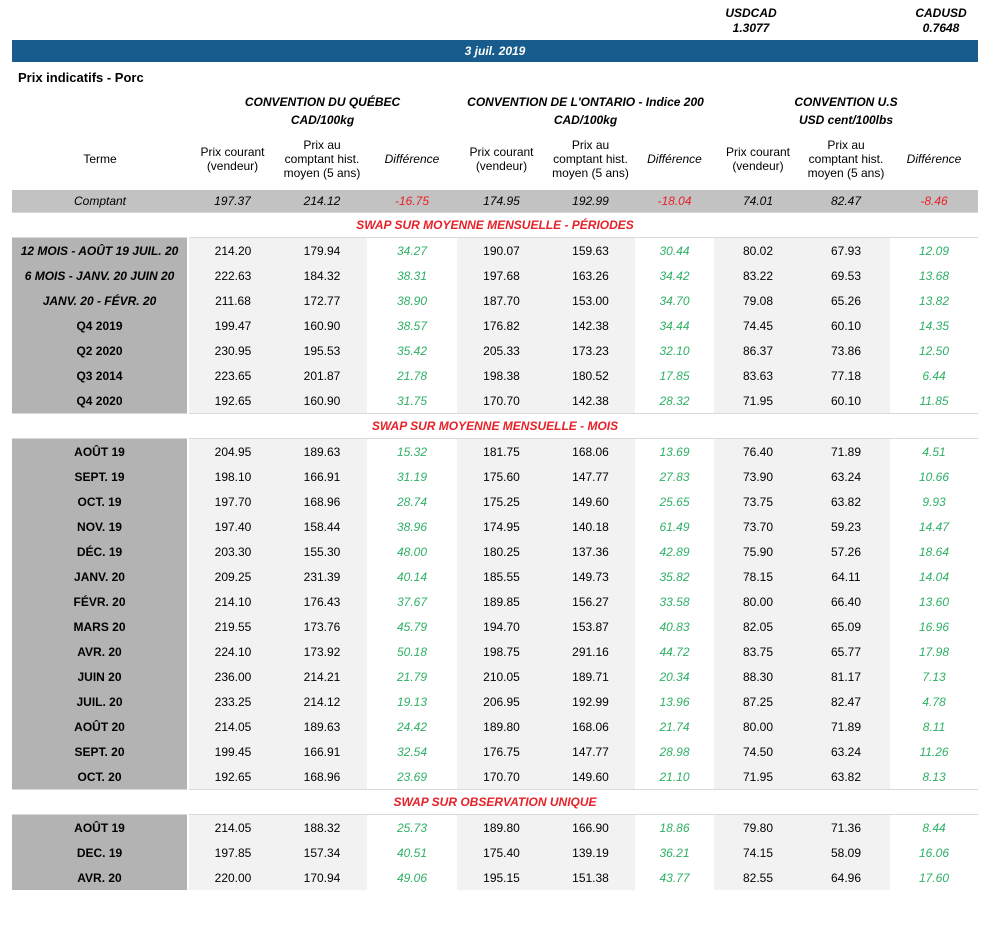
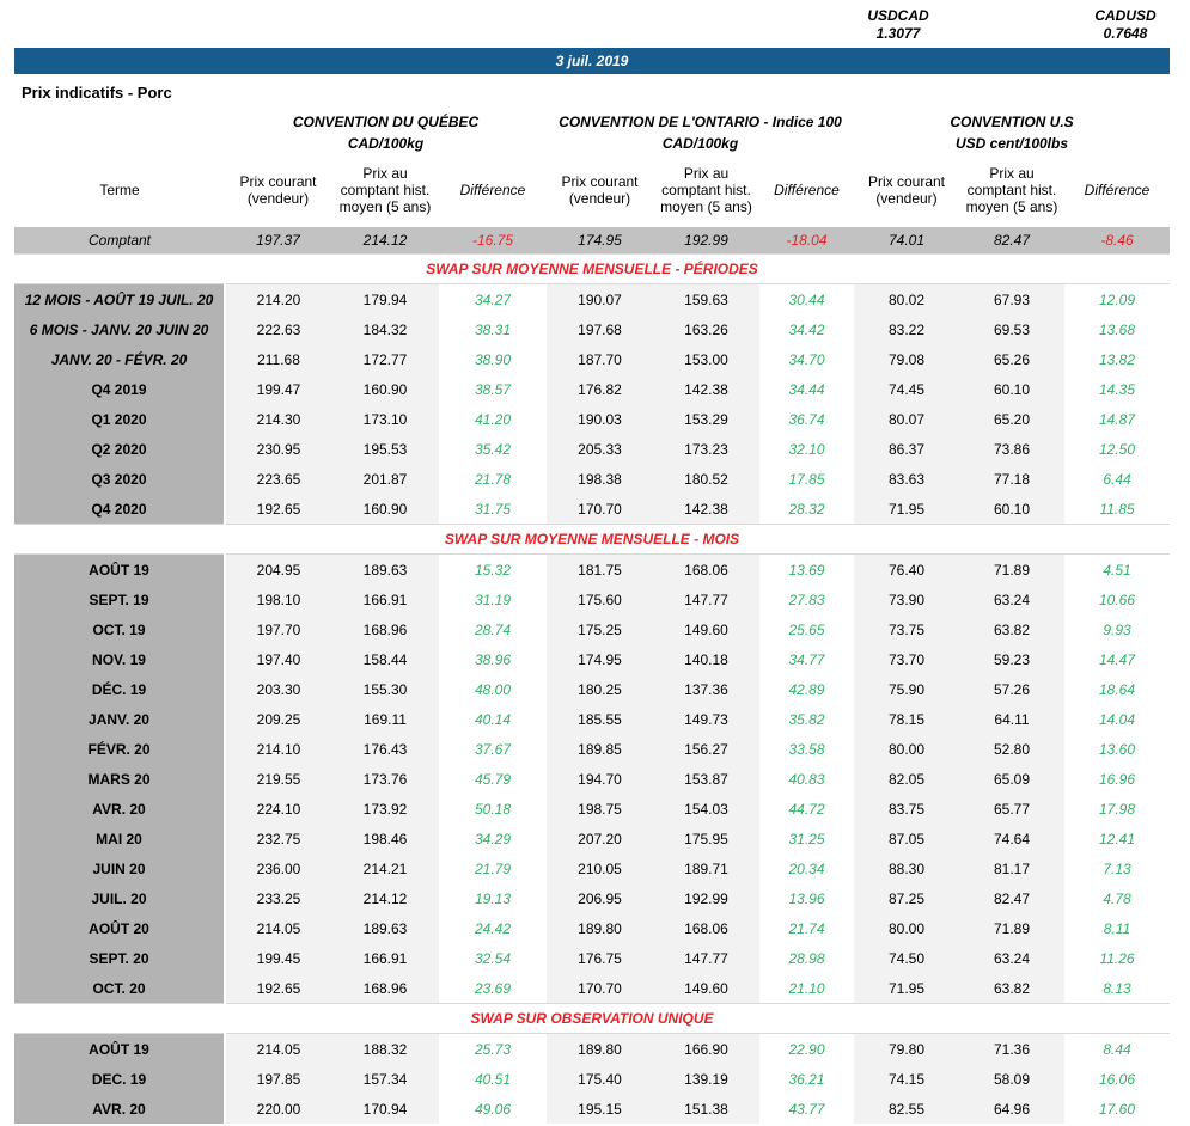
  USDCAD
  1.3077
  CADUSD
  0.7648
  3 juil. 2019
  Prix indicatifs - Porc
- 	CONVENTION DU QUÉBEC	CONVENTION DE L'ONTARIO - Indice 200	CONVENTION U.S
+ 	CONVENTION DU QUÉBEC	CONVENTION DE L'ONTARIO - Indice 100	CONVENTION U.S
  	CAD/100kg	CAD/100kg	USD cent/100lbs
  Terme	Prix courant (vendeur)	Prix au comptant hist. moyen (5 ans)	Différence	Prix courant (vendeur)	Prix au comptant hist. moyen (5 ans)	Différence	Prix courant (vendeur)	Prix au comptant hist. moyen (5 ans)	Différence
  Comptant	197.37	214.12	-16.75	174.95	192.99	-18.04	74.01	82.47	-8.46
  SWAP SUR MOYENNE MENSUELLE - PÉRIODES
  12 MOIS - AOÛT 19 JUIL. 20	214.20	179.94	34.27	190.07	159.63	30.44	80.02	67.93	12.09
  6 MOIS - JANV. 20 JUIN 20	222.63	184.32	38.31	197.68	163.26	34.42	83.22	69.53	13.68
  JANV. 20 - FÉVR. 20	211.68	172.77	38.90	187.70	153.00	34.70	79.08	65.26	13.82
  Q4 2019	199.47	160.90	38.57	176.82	142.38	34.44	74.45	60.10	14.35
+ Q1 2020	214.30	173.10	41.20	190.03	153.29	36.74	80.07	65.20	14.87
  Q2 2020	230.95	195.53	35.42	205.33	173.23	32.10	86.37	73.86	12.50
- Q3 2014	223.65	201.87	21.78	198.38	180.52	17.85	83.63	77.18	6.44
+ Q3 2020	223.65	201.87	21.78	198.38	180.52	17.85	83.63	77.18	6.44
  Q4 2020	192.65	160.90	31.75	170.70	142.38	28.32	71.95	60.10	11.85
  SWAP SUR MOYENNE MENSUELLE - MOIS
  AOÛT 19	204.95	189.63	15.32	181.75	168.06	13.69	76.40	71.89	4.51
  SEPT. 19	198.10	166.91	31.19	175.60	147.77	27.83	73.90	63.24	10.66
  OCT. 19	197.70	168.96	28.74	175.25	149.60	25.65	73.75	63.82	9.93
- NOV. 19	197.40	158.44	38.96	174.95	140.18	61.49	73.70	59.23	14.47
+ NOV. 19	197.40	158.44	38.96	174.95	140.18	34.77	73.70	59.23	14.47
  DÉC. 19	203.30	155.30	48.00	180.25	137.36	42.89	75.90	57.26	18.64
- JANV. 20	209.25	231.39	40.14	185.55	149.73	35.82	78.15	64.11	14.04
+ JANV. 20	209.25	169.11	40.14	185.55	149.73	35.82	78.15	64.11	14.04
- FÉVR. 20	214.10	176.43	37.67	189.85	156.27	33.58	80.00	66.40	13.60
+ FÉVR. 20	214.10	176.43	37.67	189.85	156.27	33.58	80.00	52.80	13.60
  MARS 20	219.55	173.76	45.79	194.70	153.87	40.83	82.05	65.09	16.96
- AVR. 20	224.10	173.92	50.18	198.75	291.16	44.72	83.75	65.77	17.98
+ AVR. 20	224.10	173.92	50.18	198.75	154.03	44.72	83.75	65.77	17.98
+ MAI 20	232.75	198.46	34.29	207.20	175.95	31.25	87.05	74.64	12.41
  JUIN 20	236.00	214.21	21.79	210.05	189.71	20.34	88.30	81.17	7.13
  JUIL. 20	233.25	214.12	19.13	206.95	192.99	13.96	87.25	82.47	4.78
  AOÛT 20	214.05	189.63	24.42	189.80	168.06	21.74	80.00	71.89	8.11
  SEPT. 20	199.45	166.91	32.54	176.75	147.77	28.98	74.50	63.24	11.26
  OCT. 20	192.65	168.96	23.69	170.70	149.60	21.10	71.95	63.82	8.13
  SWAP SUR OBSERVATION UNIQUE
- AOÛT 19	214.05	188.32	25.73	189.80	166.90	18.86	79.80	71.36	8.44
+ AOÛT 19	214.05	188.32	25.73	189.80	166.90	22.90	79.80	71.36	8.44
  DEC. 19	197.85	157.34	40.51	175.40	139.19	36.21	74.15	58.09	16.06
  AVR. 20	220.00	170.94	49.06	195.15	151.38	43.77	82.55	64.96	17.60
